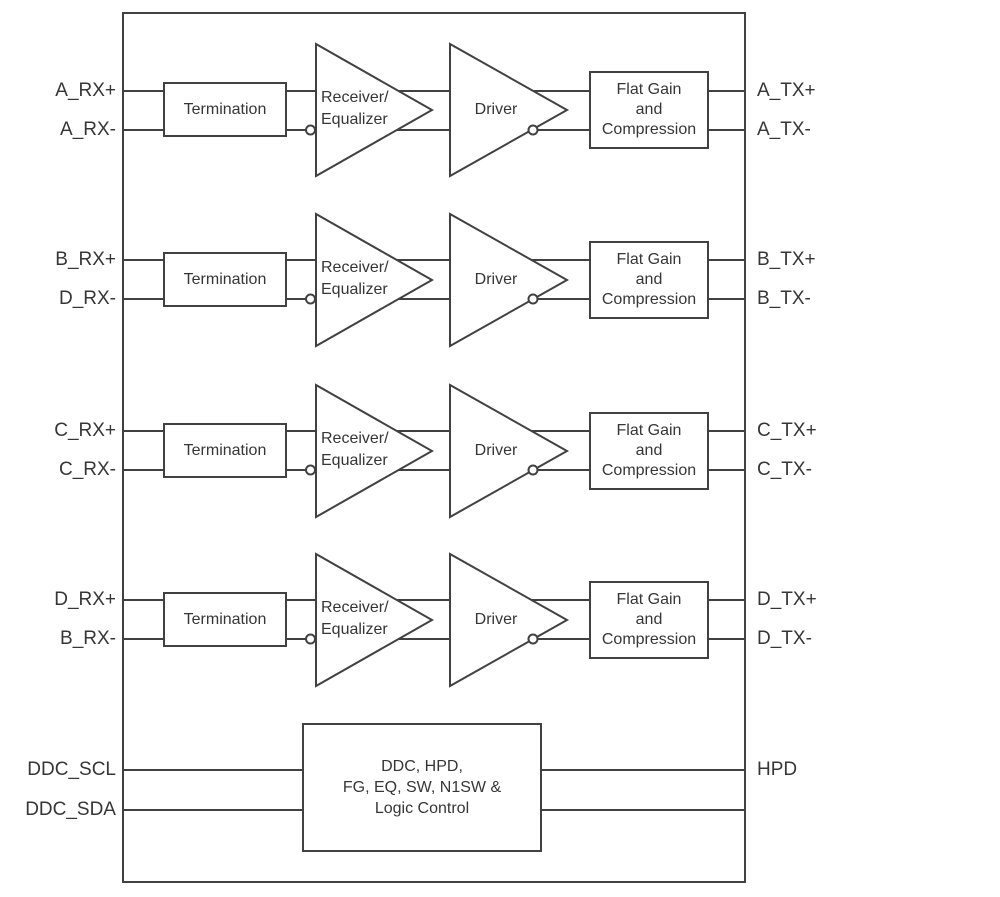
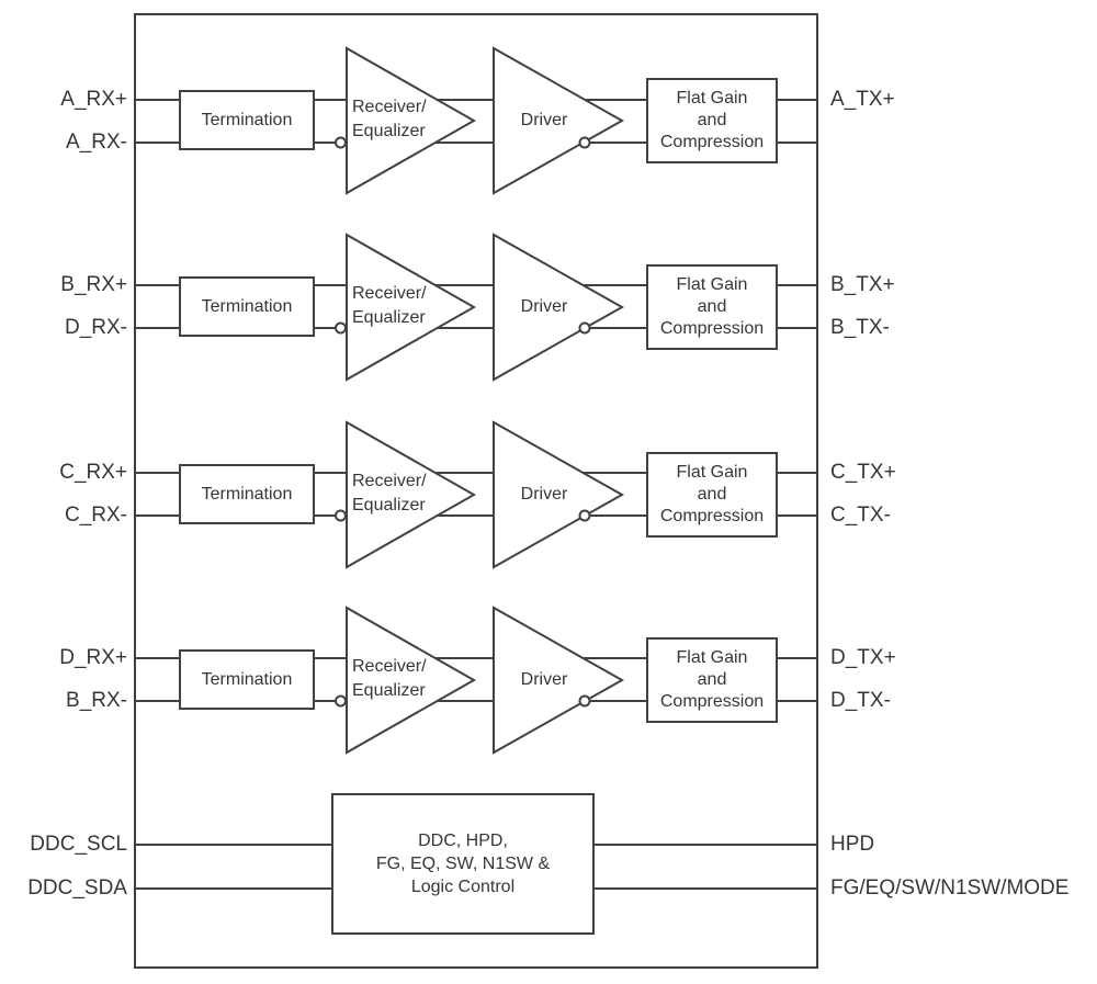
  A_RX+
  A_RX-
  Termination
  Receiver/
  Equalizer
  Driver
  Flat Gain
  and
  Compression
  A_TX+
- A_TX-
  B_RX+
  D_RX-
  Termination
  Receiver/
  Equalizer
  Driver
  Flat Gain
  and
  Compression
  B_TX+
  B_TX-
  C_RX+
  C_RX-
  Termination
  Receiver/
  Equalizer
  Driver
  Flat Gain
  and
  Compression
  C_TX+
  C_TX-
  D_RX+
  B_RX-
  Termination
  Receiver/
  Equalizer
  Driver
  Flat Gain
  and
  Compression
  D_TX+
  D_TX-
  DDC_SCL
  DDC_SDA
  DDC, HPD,
  FG, EQ, SW, N1SW &
  Logic Control
  HPD
+ FG/EQ/SW/N1SW/MODE
